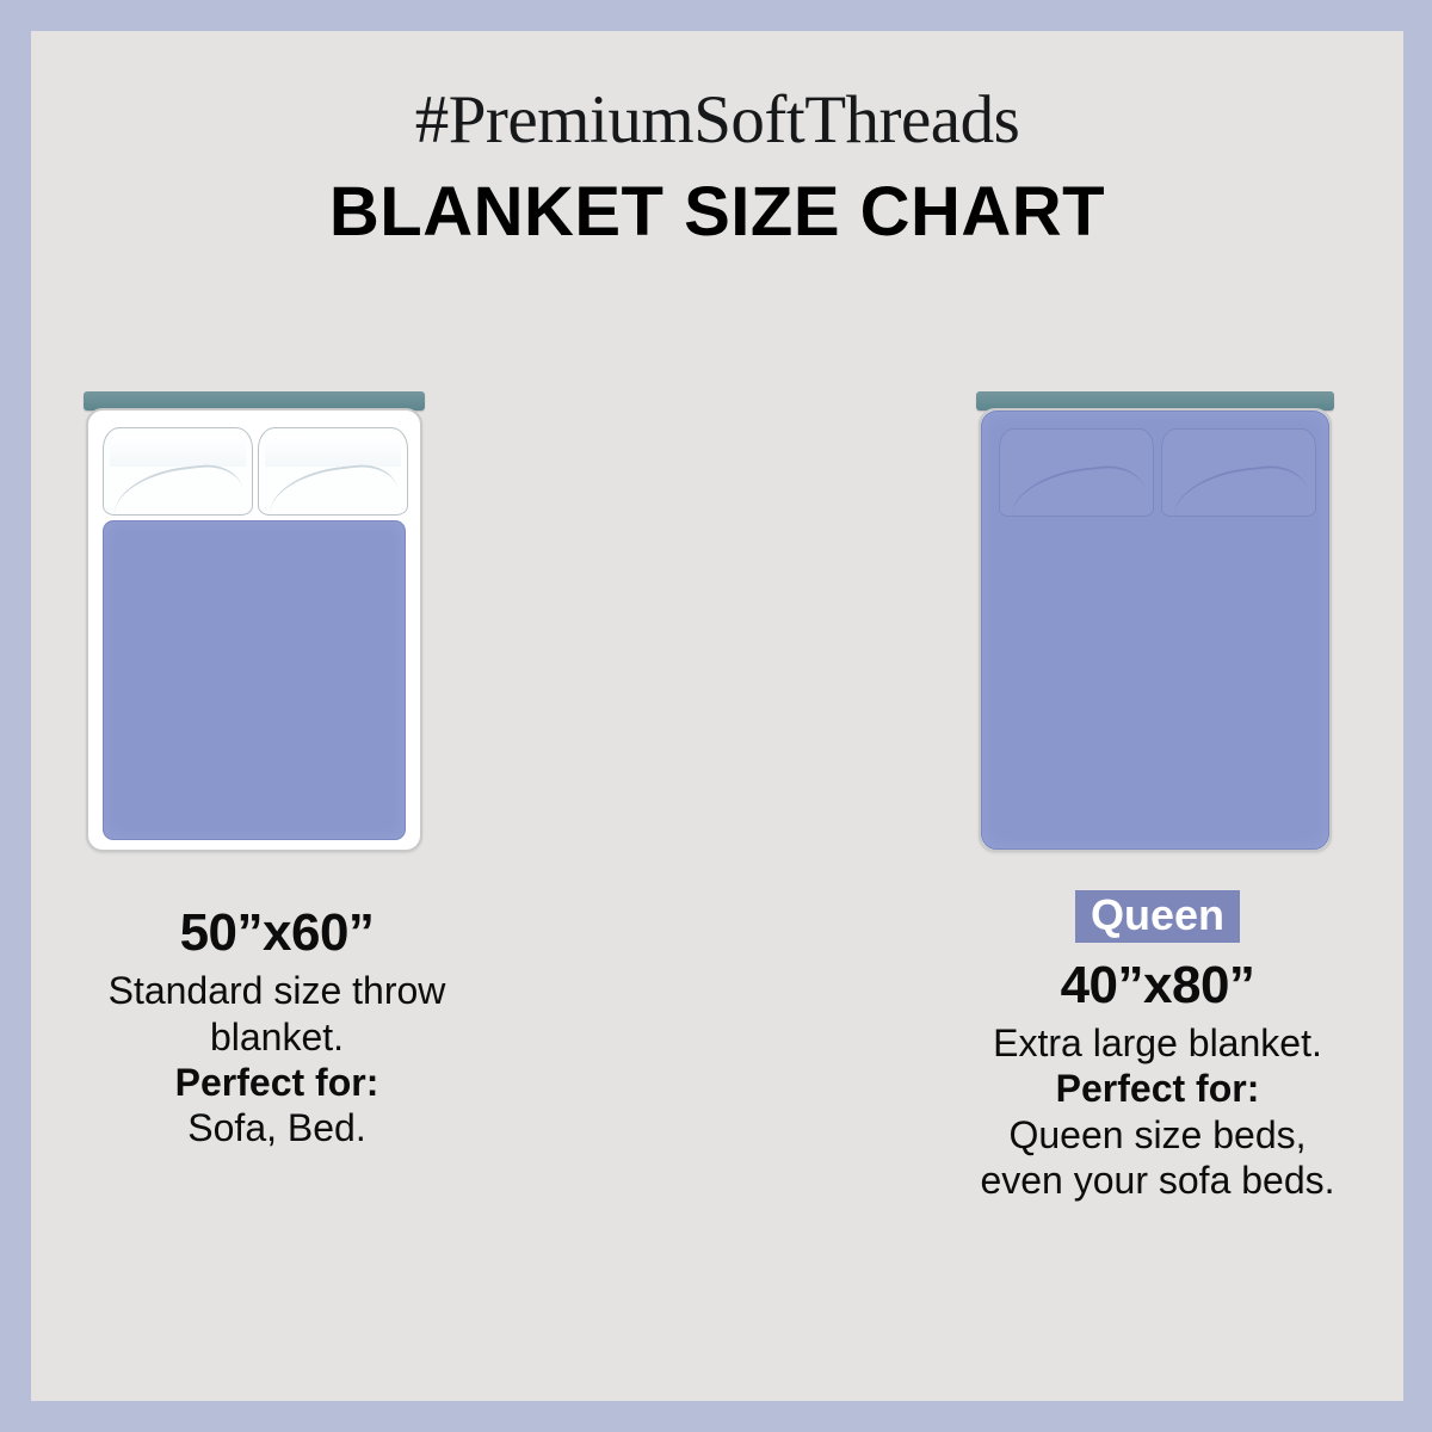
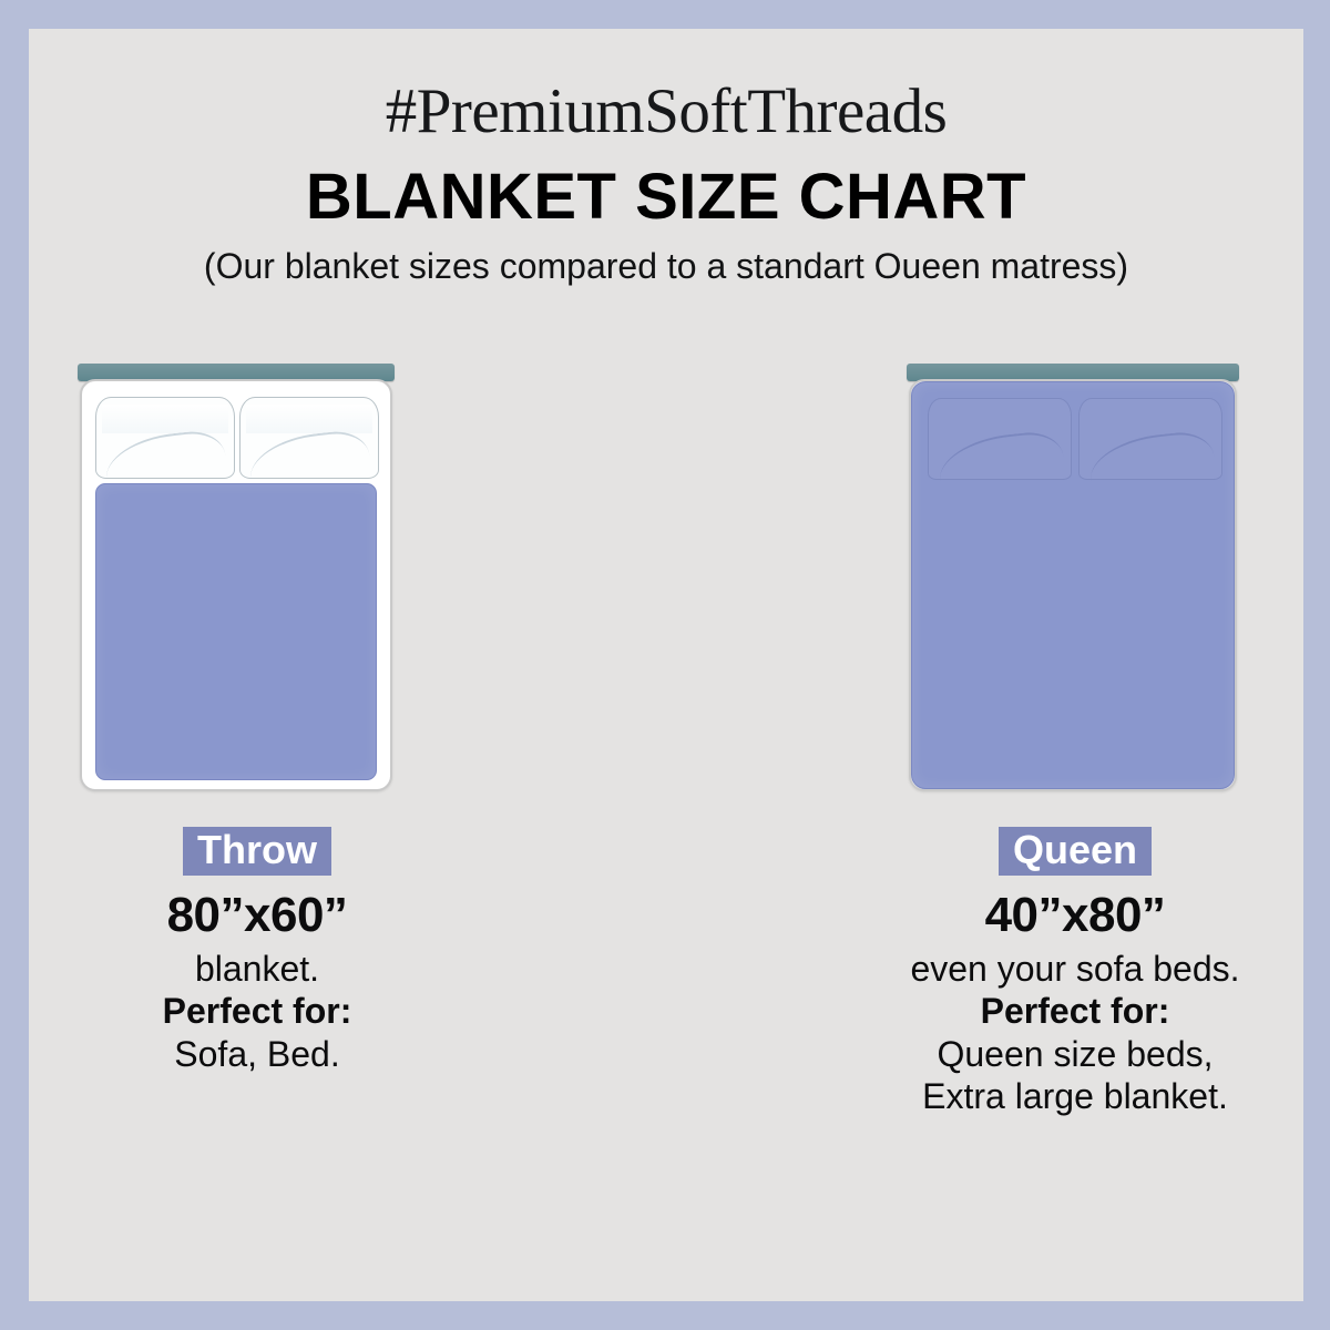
  #PremiumSoftThreads
  BLANKET SIZE CHART
+ (Our blanket sizes compared to a standart Oueen matress)
+ Throw
- 50”x60”
+ 80”x60”
- Standard size throw
  blanket.
  Perfect for:
  Sofa, Bed.
  Queen
  40”x80”
- Extra large blanket.
+ even your sofa beds.
  Perfect for:
  Queen size beds,
- even your sofa beds.
+ Extra large blanket.
